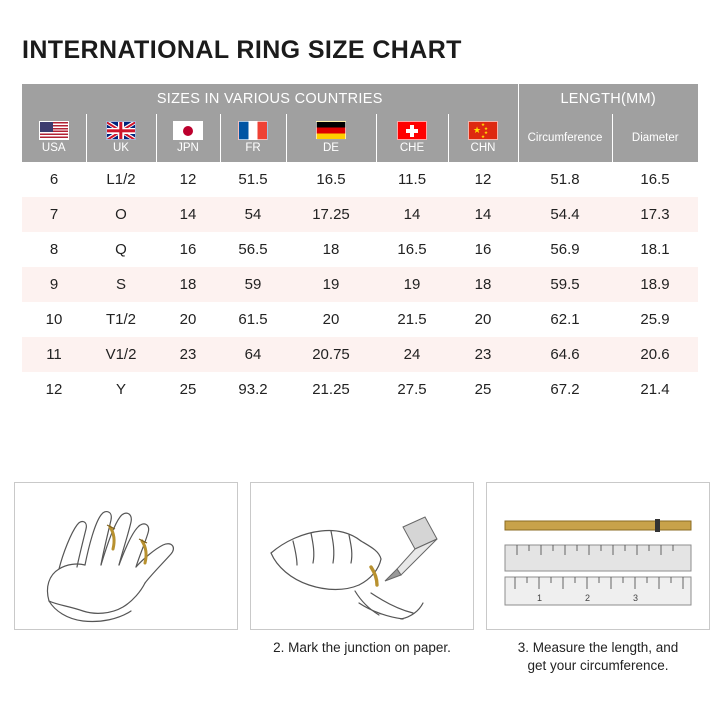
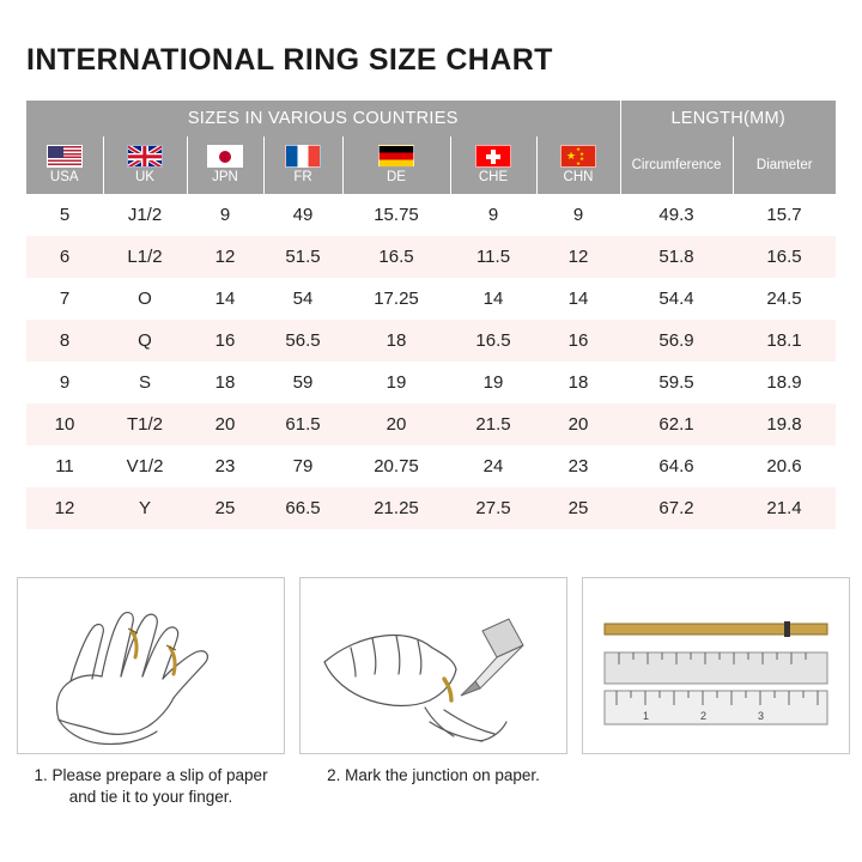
  INTERNATIONAL RING SIZE CHART
  SIZES IN VARIOUS COUNTRIES	LENGTH(MM)
  USA	UK	JPN	FR	DE	CHE	★ CHN	Circumference	Diameter
+ 5	J1/2	9	49	15.75	9	9	49.3	15.7
  6	L1/2	12	51.5	16.5	11.5	12	51.8	16.5
- 7	O	14	54	17.25	14	14	54.4	17.3
+ 7	O	14	54	17.25	14	14	54.4	24.5
  8	Q	16	56.5	18	16.5	16	56.9	18.1
  9	S	18	59	19	19	18	59.5	18.9
- 10	T1/2	20	61.5	20	21.5	20	62.1	25.9
+ 10	T1/2	20	61.5	20	21.5	20	62.1	19.8
- 11	V1/2	23	64	20.75	24	23	64.6	20.6
+ 11	V1/2	23	79	20.75	24	23	64.6	20.6
- 12	Y	25	93.2	21.25	27.5	25	67.2	21.4
+ 12	Y	25	66.5	21.25	27.5	25	67.2	21.4
+ 1. Please prepare a slip of paper
+ and tie it to your finger.
  2. Mark the junction on paper.
  1
  2
  3
- 3. Measure the length, and
- get your circumference.
